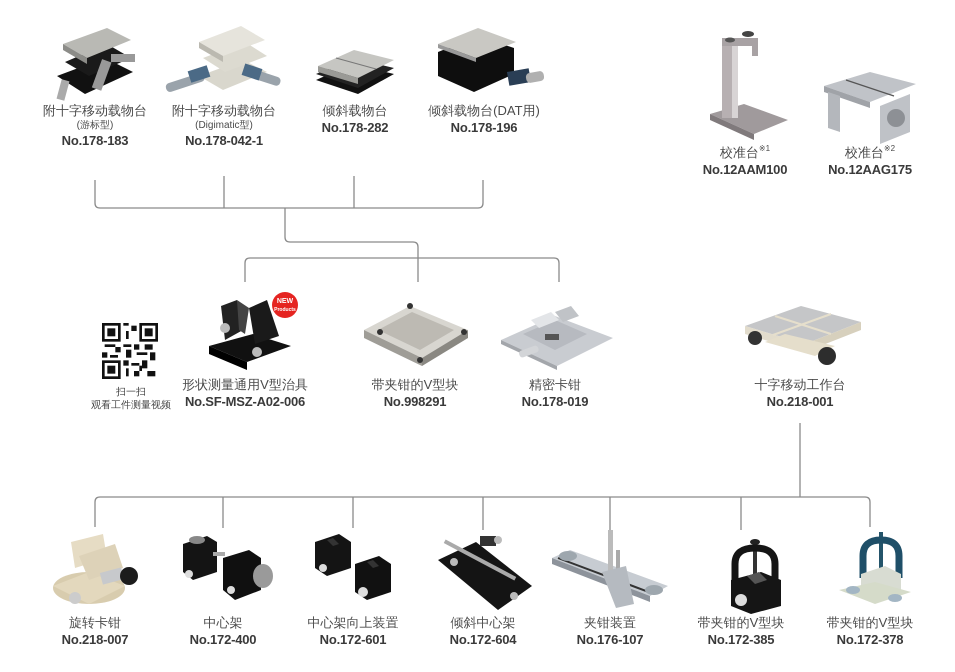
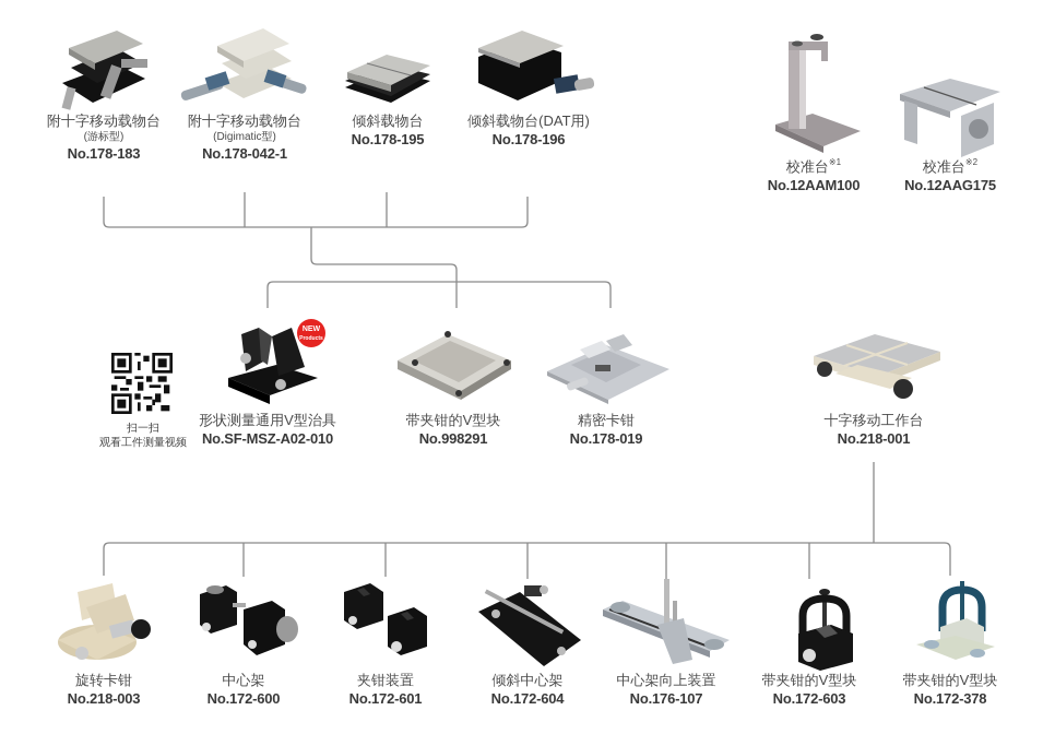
  附十字移动载物台
  (游标型)
  No.178-183
  附十字移动载物台
  (Digimatic型)
  No.178-042-1
  倾斜载物台
- No.178-282
+ No.178-195
  倾斜载物台(DAT用)
  No.178-196
  校准台※1
  No.12AAM100
  校准台※2
  No.12AAG175
  扫一扫
  观看工件测量视频
  形状测量通用V型治具
- No.SF-MSZ-A02-006
+ No.SF-MSZ-A02-010
  带夹钳的V型块
  No.998291
  精密卡钳
  No.178-019
  十字移动工作台
  No.218-001
  旋转卡钳
- No.218-007
+ No.218-003
  中心架
- No.172-400
+ No.172-600
- 中心架向上装置
+ 夹钳装置
  No.172-601
  倾斜中心架
  No.172-604
- 夹钳装置
+ 中心架向上装置
  No.176-107
  带夹钳的V型块
- No.172-385
+ No.172-603
  带夹钳的V型块
  No.172-378
